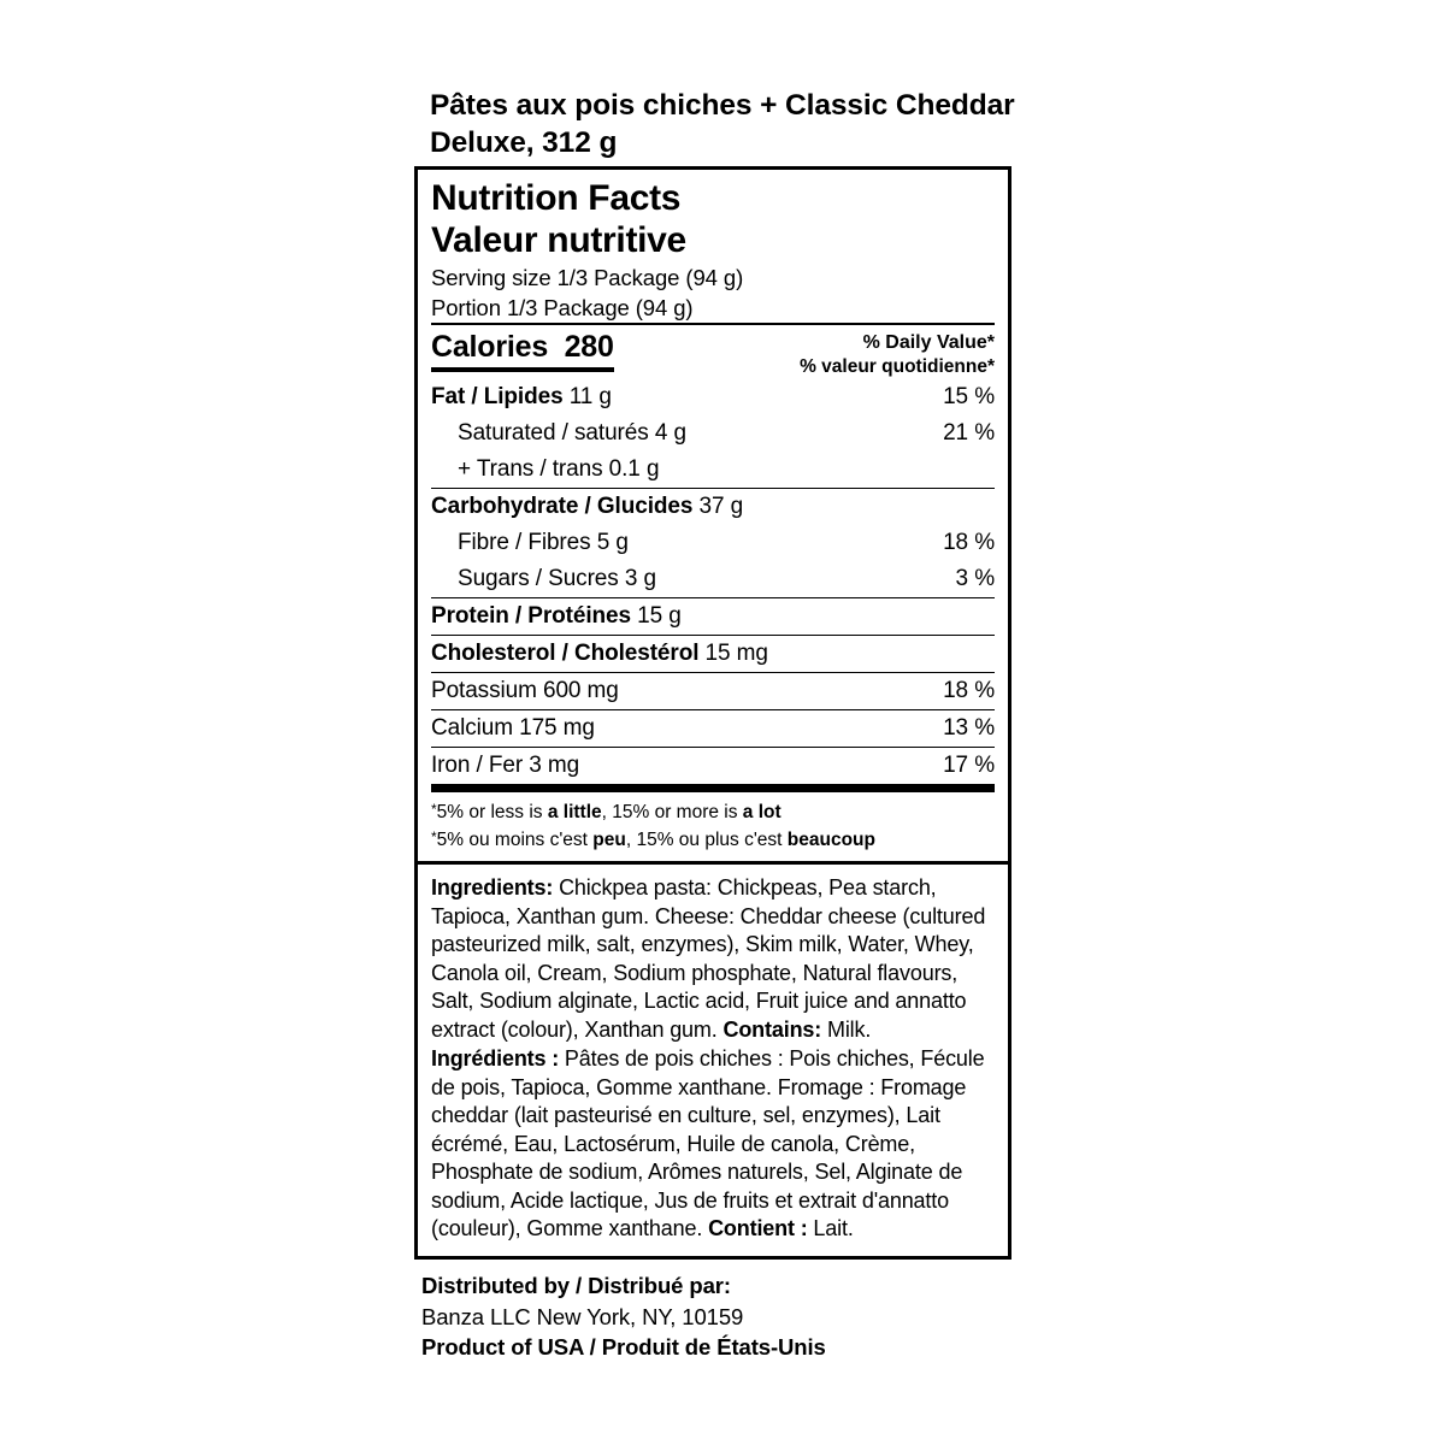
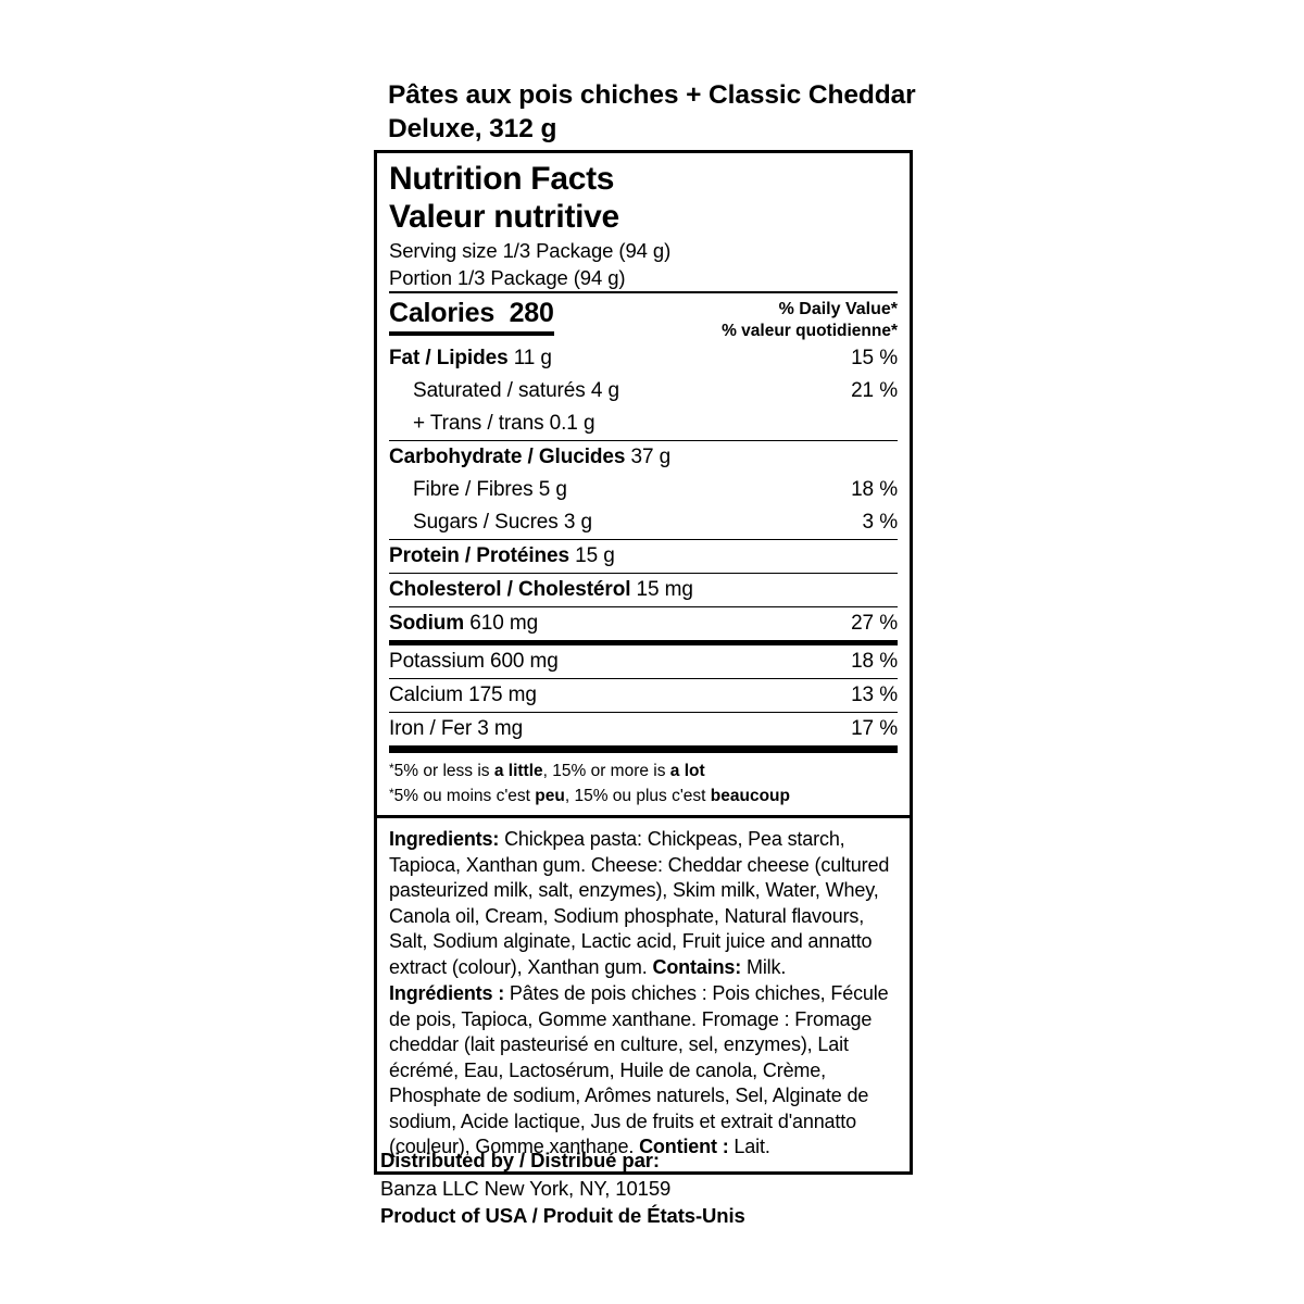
  Pâtes aux pois chiches + Classic Cheddar Deluxe, 312 g
  Nutrition Facts
  Valeur nutritive
  Serving size 1/3 Package (94 g)
  Portion 1/3 Package (94 g)
  Calories 280
  % Daily Value*
  % valeur quotidienne*
  Fat / Lipides 11 g
  15 %
  Saturated / saturés 4 g
  21 %
  + Trans / trans 0.1 g
  Carbohydrate / Glucides 37 g
  Fibre / Fibres 5 g
  18 %
  Sugars / Sucres 3 g
  3 %
  Protein / Protéines 15 g
  Cholesterol / Cholestérol 15 mg
+ Sodium 610 mg
+ 27 %
  Potassium 600 mg
  18 %
  Calcium 175 mg
  13 %
  Iron / Fer 3 mg
  17 %
  *5% or less is a little, 15% or more is a lot
  *5% ou moins c'est peu, 15% ou plus c'est beaucoup
  Ingredients: Chickpea pasta: Chickpeas, Pea starch, Tapioca, Xanthan gum. Cheese: Cheddar cheese (cultured pasteurized milk, salt, enzymes), Skim milk, Water, Whey, Canola oil, Cream, Sodium phosphate, Natural flavours, Salt, Sodium alginate, Lactic acid, Fruit juice and annatto extract (colour), Xanthan gum. Contains: Milk.
  Ingrédients : Pâtes de pois chiches : Pois chiches, Fécule de pois, Tapioca, Gomme xanthane. Fromage : Fromage cheddar (lait pasteurisé en culture, sel, enzymes), Lait écrémé, Eau, Lactosérum, Huile de canola, Crème, Phosphate de sodium, Arômes naturels, Sel, Alginate de sodium, Acide lactique, Jus de fruits et extrait d'annatto (couleur), Gomme xanthane. Contient : Lait.
  Distributed by / Distribué par:
  Banza LLC New York, NY, 10159
  Product of USA / Produit de États-Unis
